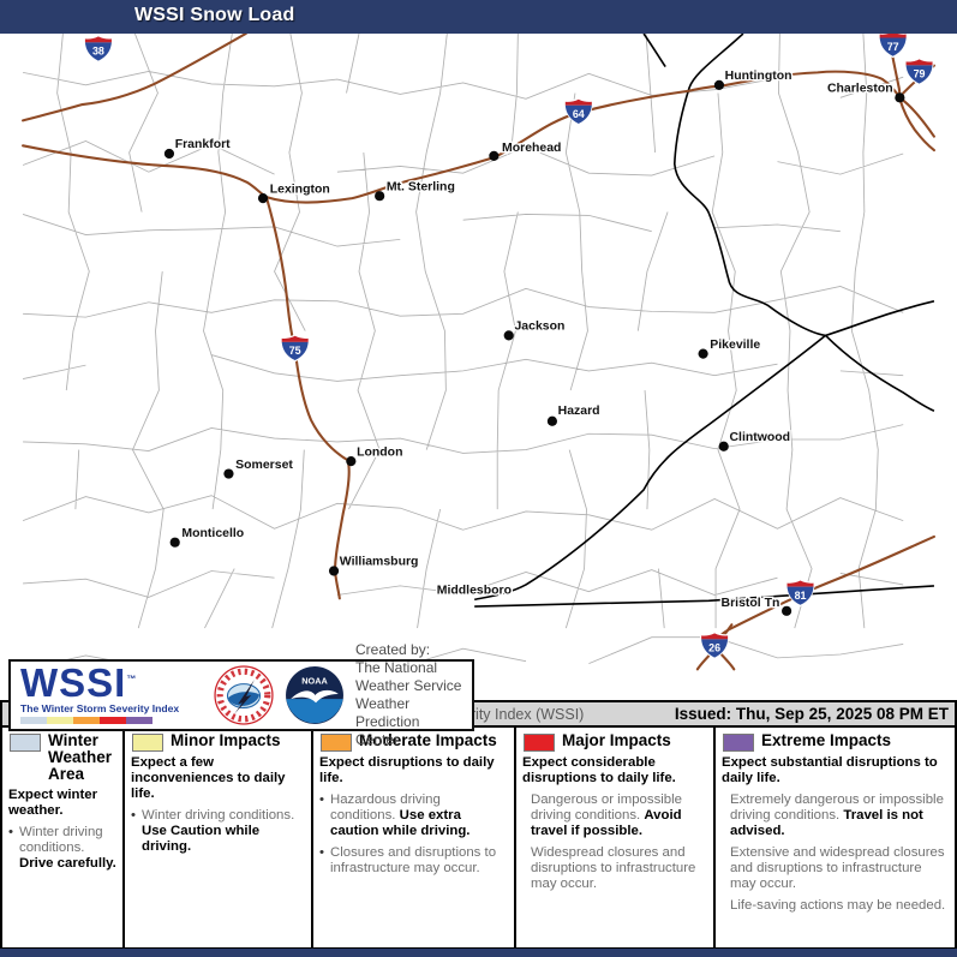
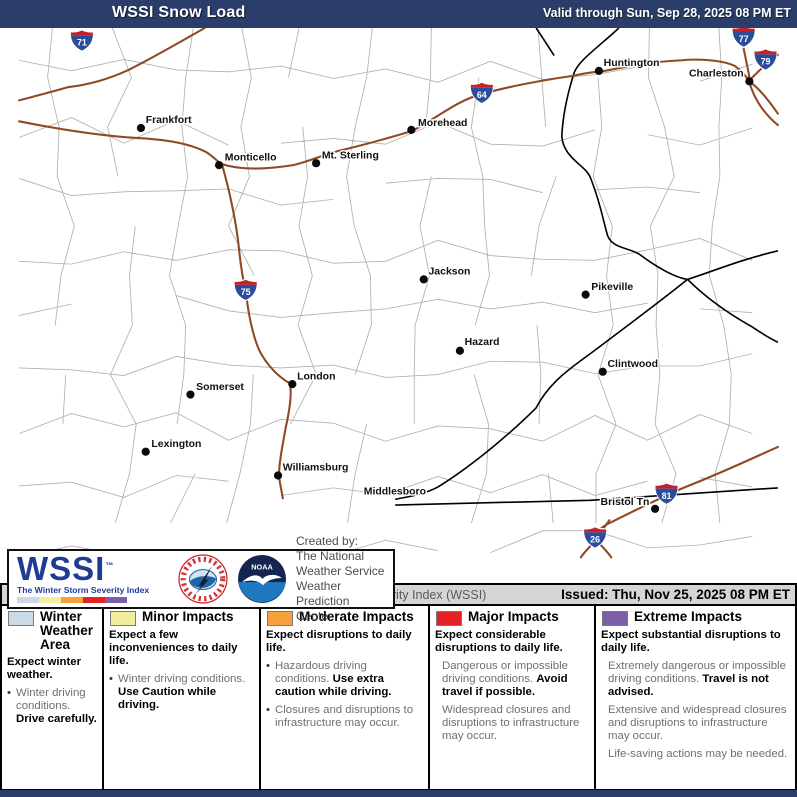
  WSSI Snow Load
+ Valid through Sun, Sep 28, 2025 08 PM ET
  Frankfort
- Lexington
+ Monticello
  Mt. Sterling
  Morehead
  Huntington
  Charleston
  Jackson
  Pikeville
  Hazard
  Clintwood
  Somerset
  London
- Monticello
+ Lexington
  Williamsburg
  Middlesboro
  Bristol Tn
- 38
+ 71
  64
  77
  79
  75
  81
  26
  WSSI™
  The Winter Storm Severity Index
  NOAA
  Created by:
  The National Weather Service
  Weather Prediction Center
- Issued: Thu, Sep 25, 2025 08 PM ET
+ Issued: Thu, Nov 25, 2025 08 PM ET
  Winter Weather Area
  Expect winter weather.
  •
  Winter driving conditions. Drive carefully.
  Minor Impacts
  Expect a few inconveniences to daily life.
  •
  Winter driving conditions. Use Caution while driving.
  Moderate Impacts
  Expect disruptions to daily life.
  •
  Hazardous driving conditions. Use extra caution while driving.
  •
  Closures and disruptions to infrastructure may occur.
  Major Impacts
  Expect considerable disruptions to daily life.
  Dangerous or impossible driving conditions. Avoid travel if possible.
  Widespread closures and disruptions to infrastructure may occur.
  Extreme Impacts
  Expect substantial disruptions to daily life.
  Extremely dangerous or impossible driving conditions. Travel is not advised.
  Extensive and widespread closures and disruptions to infrastructure may occur.
  Life-saving actions may be needed.
